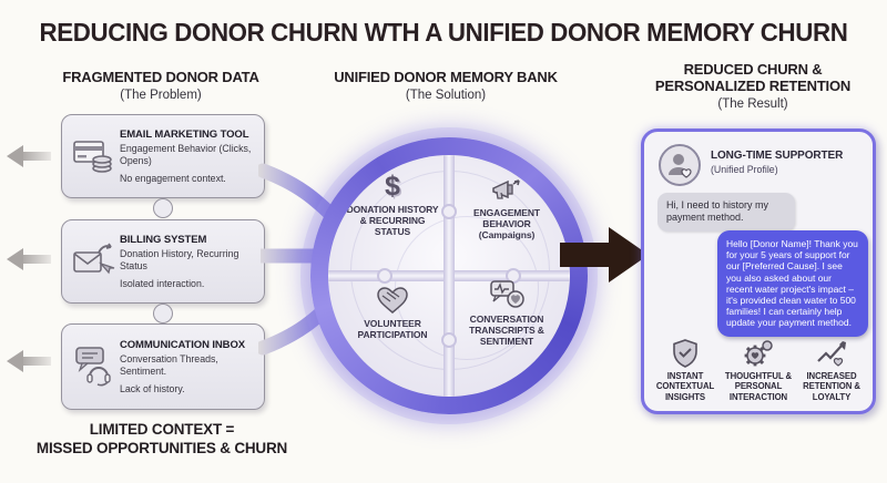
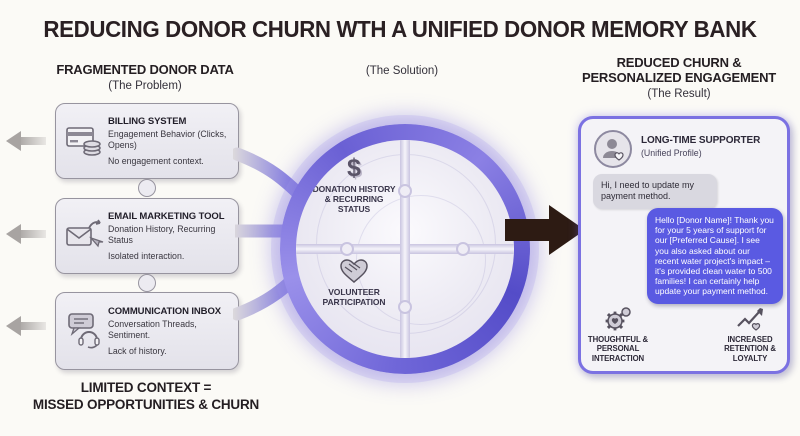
- REDUCING DONOR CHURN WTH A UNIFIED DONOR MEMORY CHURN
+ REDUCING DONOR CHURN WTH A UNIFIED DONOR MEMORY BANK
  FRAGMENTED DONOR DATA
  (The Problem)
- EMAIL MARKETING TOOL
+ BILLING SYSTEM
  Engagement Behavior (Clicks, Opens)
  No engagement context.
- BILLING SYSTEM
+ EMAIL MARKETING TOOL
  Donation History, Recurring Status
  Isolated interaction.
  COMMUNICATION INBOX
  Conversation Threads, Sentiment.
  Lack of history.
  LIMITED CONTEXT =
  MISSED OPPORTUNITIES & CHURN
- UNIFIED DONOR MEMORY BANK
  (The Solution)
  $
  DONATION HISTORY & RECURRING STATUS
- ENGAGEMENT BEHAVIOR (Campaigns)
  VOLUNTEER PARTICIPATION
- CONVERSATION TRANSCRIPTS & SENTIMENT
- REDUCED CHURN & PERSONALIZED RETENTION
+ REDUCED CHURN & PERSONALIZED ENGAGEMENT
  (The Result)
  LONG-TIME SUPPORTER
  (Unified Profile)
- Hi, I need to history my payment method.
+ Hi, I need to update my payment method.
  Hello [Donor Name]! Thank you for your 5 years of support for our [Preferred Cause]. I see you also asked about our recent water project's impact – it's provided clean water to 500 families! I can certainly help update your payment method.
- INSTANT CONTEXTUAL INSIGHTS
  THOUGHTFUL & PERSONAL INTERACTION
  INCREASED RETENTION & LOYALTY
